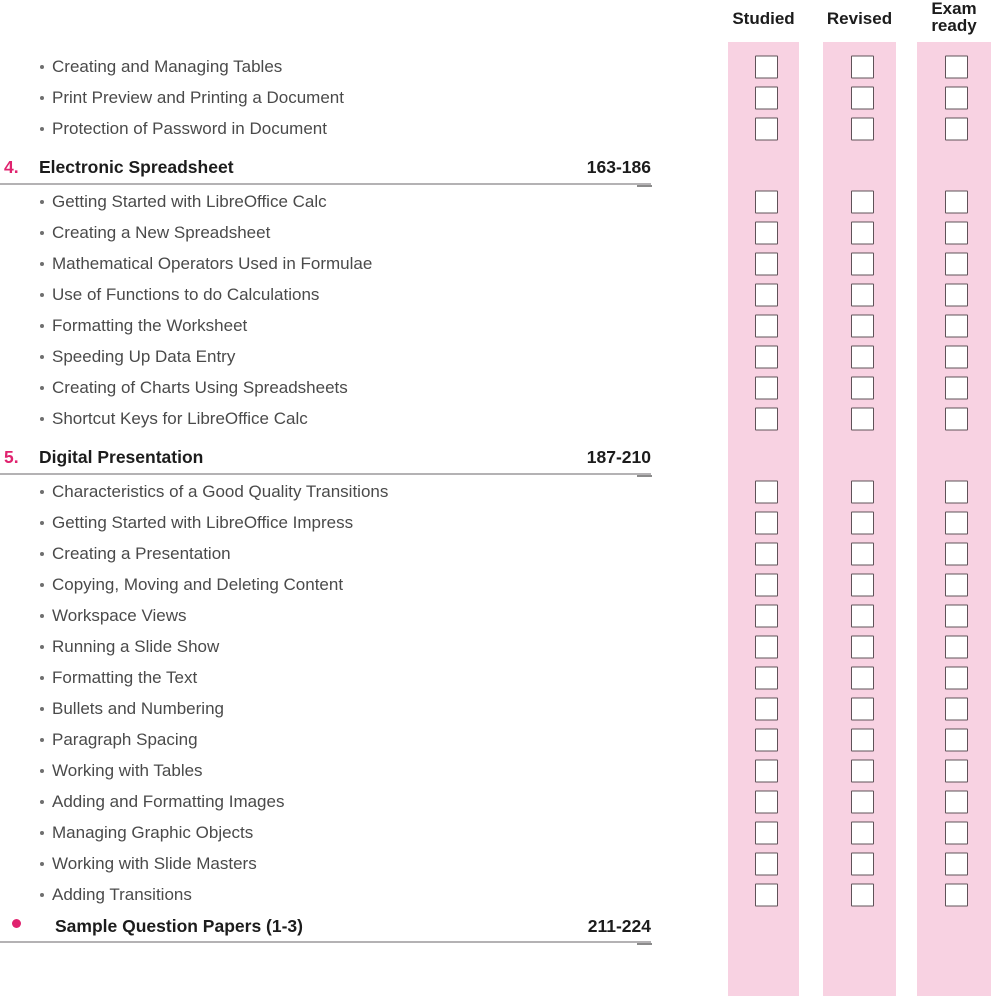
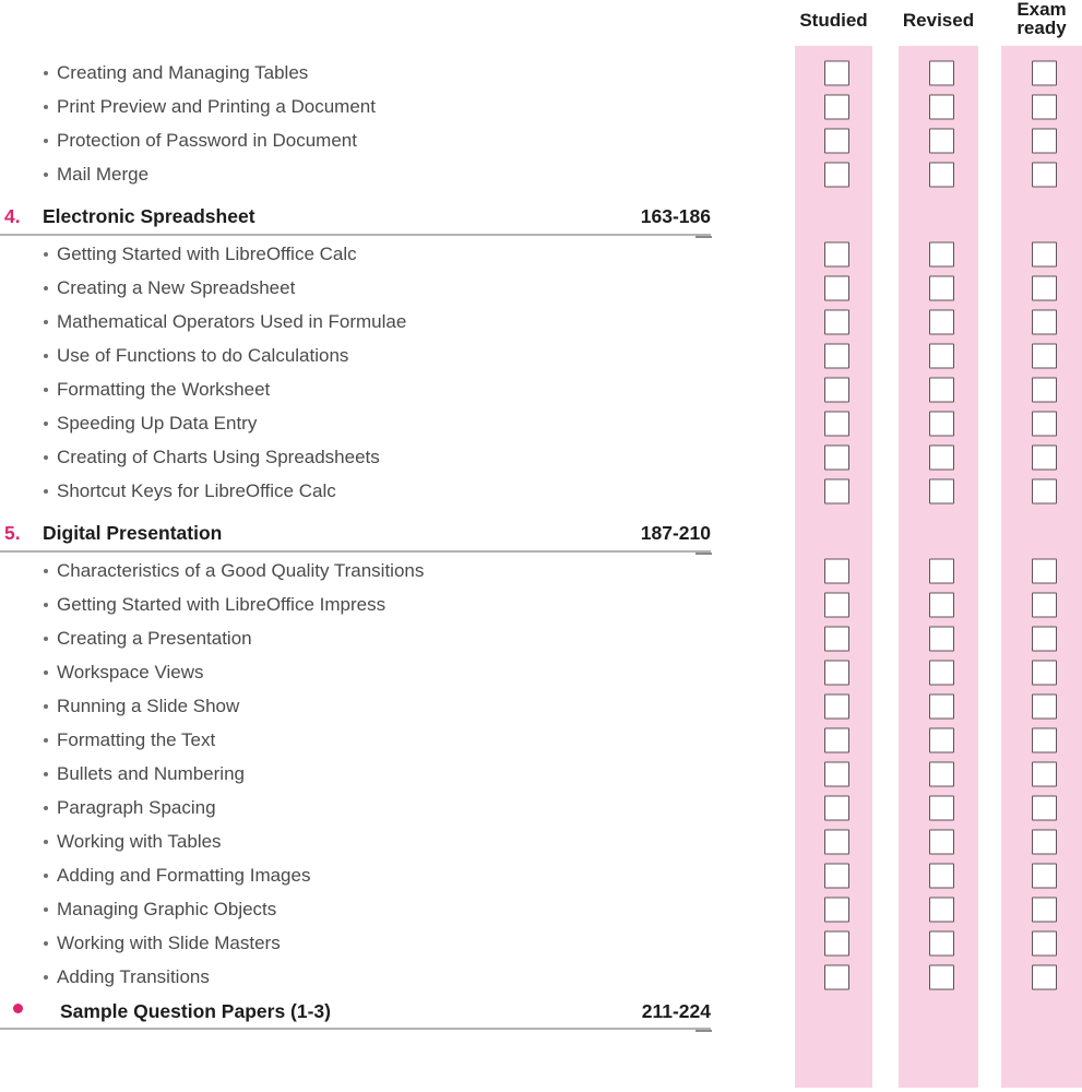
  Studied
  Revised
  Exam
  ready
  Creating and Managing Tables
  Print Preview and Printing a Document
  Protection of Password in Document
+ Mail Merge
  4.
  Electronic Spreadsheet
  163-186
  Getting Started with LibreOffice Calc
  Creating a New Spreadsheet
  Mathematical Operators Used in Formulae
  Use of Functions to do Calculations
  Formatting the Worksheet
  Speeding Up Data Entry
  Creating of Charts Using Spreadsheets
  Shortcut Keys for LibreOffice Calc
  5.
  Digital Presentation
  187-210
  Characteristics of a Good Quality Transitions
  Getting Started with LibreOffice Impress
  Creating a Presentation
- Copying, Moving and Deleting Content
  Workspace Views
  Running a Slide Show
  Formatting the Text
  Bullets and Numbering
  Paragraph Spacing
  Working with Tables
  Adding and Formatting Images
  Managing Graphic Objects
  Working with Slide Masters
  Adding Transitions
  Sample Question Papers (1-3)
  211-224
